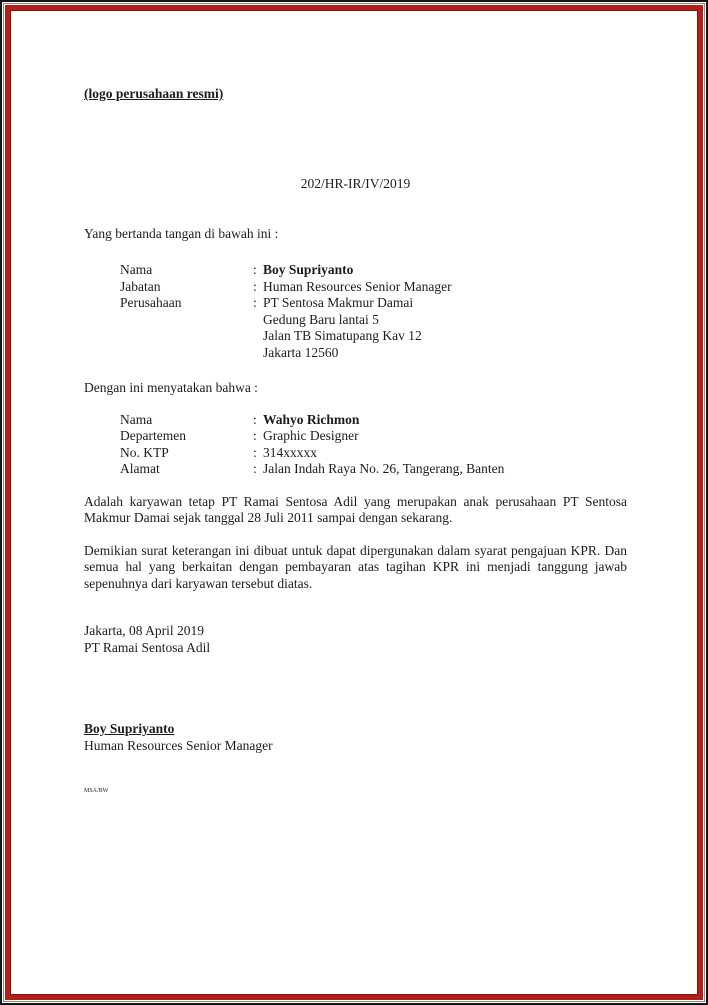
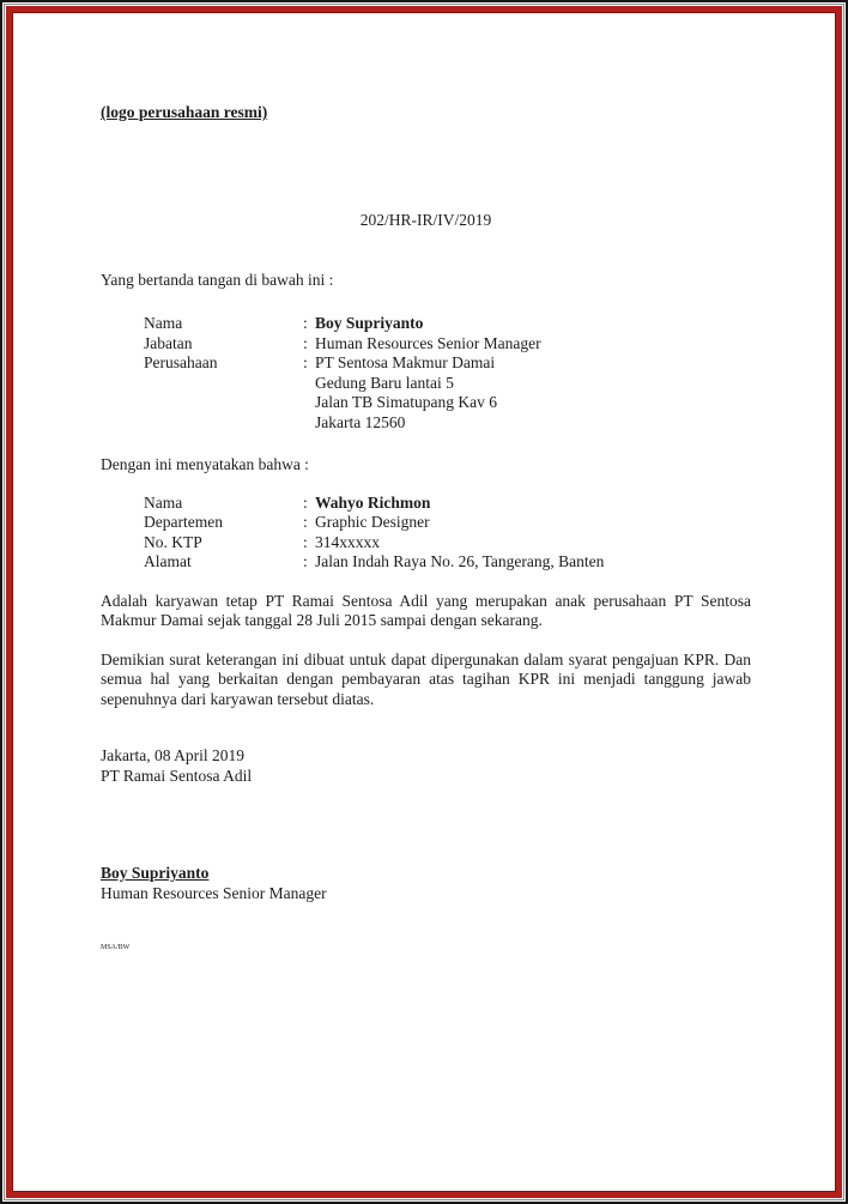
  (logo perusahaan resmi)
  202/HR-IR/IV/2019
  Yang bertanda tangan di bawah ini :
  Nama
  :
  Boy Supriyanto
  Jabatan
  :
  Human Resources Senior Manager
  Perusahaan
  :
  PT Sentosa Makmur Damai
  Gedung Baru lantai 5
- Jalan TB Simatupang Kav 12
+ Jalan TB Simatupang Kav 6
  Jakarta 12560
  Dengan ini menyatakan bahwa :
  Nama
  :
  Wahyo Richmon
  Departemen
  :
  Graphic Designer
  No. KTP
  :
  314xxxxx
  Alamat
  :
  Jalan Indah Raya No. 26, Tangerang, Banten
- Adalah karyawan tetap PT Ramai Sentosa Adil yang merupakan anak perusahaan PT Sentosa Makmur Damai sejak tanggal 28 Juli 2011 sampai dengan sekarang.
+ Adalah karyawan tetap PT Ramai Sentosa Adil yang merupakan anak perusahaan PT Sentosa Makmur Damai sejak tanggal 28 Juli 2015 sampai dengan sekarang.
  Demikian surat keterangan ini dibuat untuk dapat dipergunakan dalam syarat pengajuan KPR. Dan semua hal yang berkaitan dengan pembayaran atas tagihan KPR ini menjadi tanggung jawab sepenuhnya dari karyawan tersebut diatas.
  Jakarta, 08 April 2019
  PT Ramai Sentosa Adil
  Boy Supriyanto
  Human Resources Senior Manager
